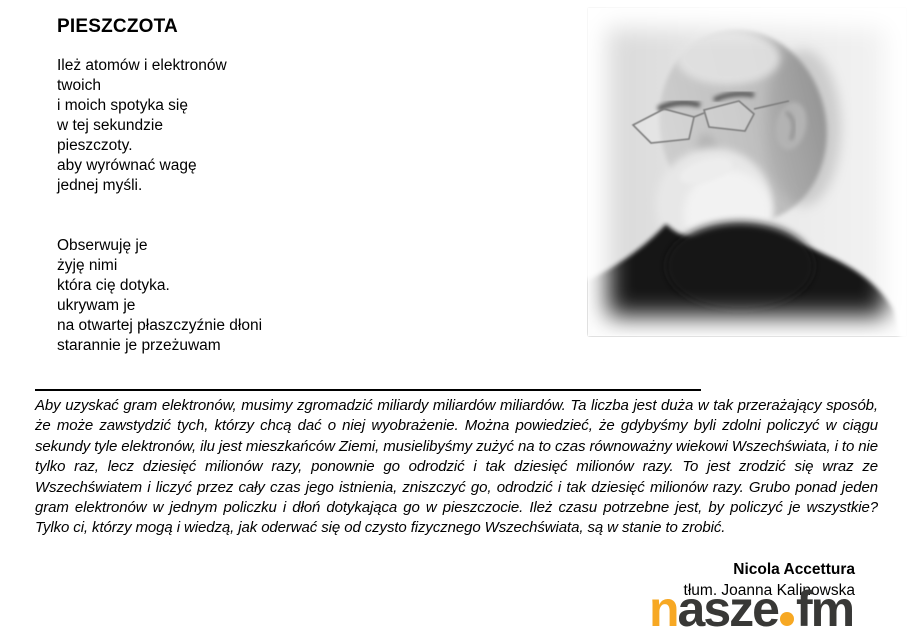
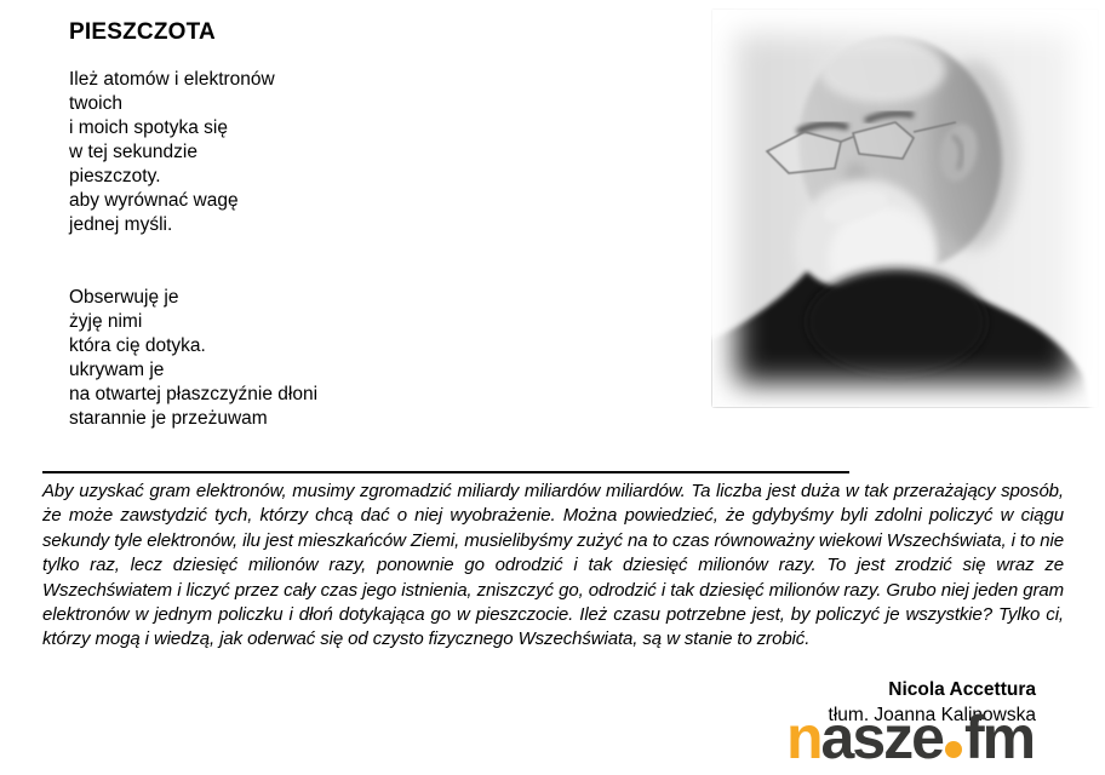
  PIESZCZOTA
  Ileż atomów i elektronów
  twoich
  i moich spotyka się
  w tej sekundzie
  pieszczoty.
  aby wyrównać wagę
  jednej myśli.
  Obserwuję je
  żyję nimi
  która cię dotyka.
  ukrywam je
  na otwartej płaszczyźnie dłoni
  starannie je przeżuwam
- Aby uzyskać gram elektronów, musimy zgromadzić miliardy miliardów miliardów. Ta liczba jest duża w tak przerażający sposób, że może zawstydzić tych, którzy chcą dać o niej wyobrażenie. Można powiedzieć, że gdybyśmy byli zdolni policzyć w ciągu sekundy tyle elektronów, ilu jest mieszkańców Ziemi, musielibyśmy zużyć na to czas równoważny wiekowi Wszechświata, i to nie tylko raz, lecz dziesięć milionów razy, ponownie go odrodzić i tak dziesięć milionów razy. To jest zrodzić się wraz ze Wszechświatem i liczyć przez cały czas jego istnienia, zniszczyć go, odrodzić i tak dziesięć milionów razy. Grubo ponad jeden gram elektronów w jednym policzku i dłoń dotykająca go w pieszczocie. Ileż czasu potrzebne jest, by policzyć je wszystkie? Tylko ci, którzy mogą i wiedzą, jak oderwać się od czysto fizycznego Wszechświata, są w stanie to zrobić.
+ Aby uzyskać gram elektronów, musimy zgromadzić miliardy miliardów miliardów. Ta liczba jest duża w tak przerażający sposób, że może zawstydzić tych, którzy chcą dać o niej wyobrażenie. Można powiedzieć, że gdybyśmy byli zdolni policzyć w ciągu sekundy tyle elektronów, ilu jest mieszkańców Ziemi, musielibyśmy zużyć na to czas równoważny wiekowi Wszechświata, i to nie tylko raz, lecz dziesięć milionów razy, ponownie go odrodzić i tak dziesięć milionów razy. To jest zrodzić się wraz ze Wszechświatem i liczyć przez cały czas jego istnienia, zniszczyć go, odrodzić i tak dziesięć milionów razy. Grubo niej jeden gram elektronów w jednym policzku i dłoń dotykająca go w pieszczocie. Ileż czasu potrzebne jest, by policzyć je wszystkie? Tylko ci, którzy mogą i wiedzą, jak oderwać się od czysto fizycznego Wszechświata, są w stanie to zrobić.
  Nicola Accettura
  tłum. Joanna Kalinowska
  nasze fm
